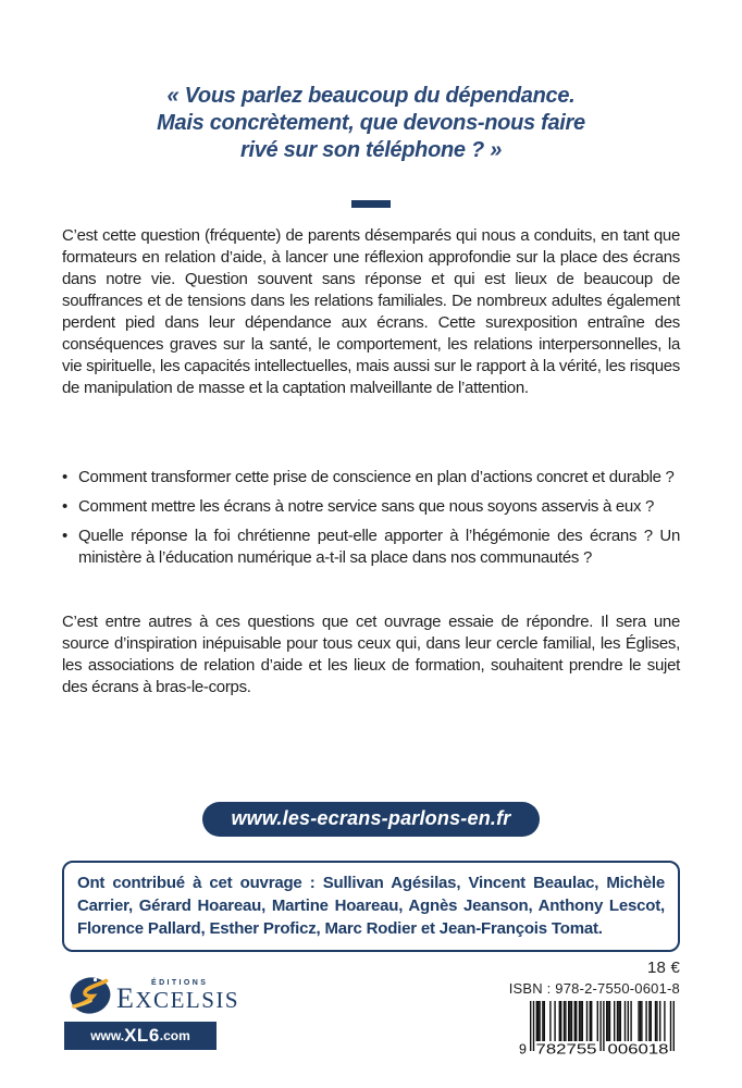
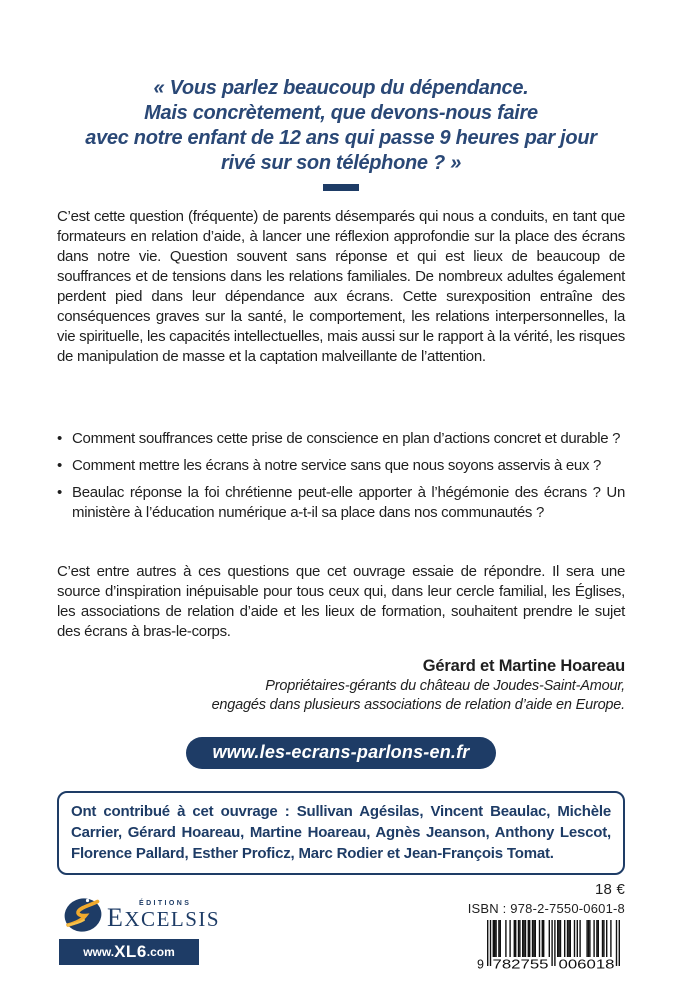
  « Vous parlez beaucoup du dépendance.
  Mais concrètement, que devons-nous faire
+ avec notre enfant de 12 ans qui passe 9 heures par jour
  rivé sur son téléphone ? »
  C’est cette question (fréquente) de parents désemparés qui nous a conduits, en tant que formateurs en relation d’aide, à lancer une réflexion approfondie sur la place des écrans dans notre vie. Question souvent sans réponse et qui est lieux de beaucoup de souffrances et de tensions dans les relations familiales. De nombreux adultes également perdent pied dans leur dépendance aux écrans. Cette surexposition entraîne des conséquences graves sur la santé, le comportement, les relations interpersonnelles, la vie spirituelle, les capacités intellectuelles, mais aussi sur le rapport à la vérité, les risques de manipulation de masse et la captation malveillante de l’attention.
  •
- Comment transformer cette prise de conscience en plan d’actions concret et durable ?
+ Comment souffrances cette prise de conscience en plan d’actions concret et durable ?
  •
  Comment mettre les écrans à notre service sans que nous soyons asservis à eux ?
  •
- Quelle réponse la foi chrétienne peut-elle apporter à l’hégémonie des écrans ? Un ministère à l’éducation numérique a-t-il sa place dans nos communautés ?
+ Beaulac réponse la foi chrétienne peut-elle apporter à l’hégémonie des écrans ? Un ministère à l’éducation numérique a-t-il sa place dans nos communautés ?
  C’est entre autres à ces questions que cet ouvrage essaie de répondre. Il sera une source d’inspiration inépuisable pour tous ceux qui, dans leur cercle familial, les Églises, les associations de relation d’aide et les lieux de formation, souhaitent prendre le sujet des écrans à bras-le-corps.
+ Gérard et Martine Hoareau
+ Propriétaires-gérants du château de Joudes-Saint-Amour,
+ engagés dans plusieurs associations de relation d’aide en Europe.
  www.les-ecrans-parlons-en.fr
  Ont contribué à cet ouvrage : Sullivan Agésilas, Vincent Beaulac, Michèle Carrier, Gérard Hoareau, Martine Hoareau, Agnès Jeanson, Anthony Lescot, Florence Pallard, Esther Proficz, Marc Rodier et Jean-François Tomat.
  EXCELSIS
  www.
  XL6
  .com
  18 €
  ISBN : 978-2-7550-0601-8
  9
  782755
  006018
